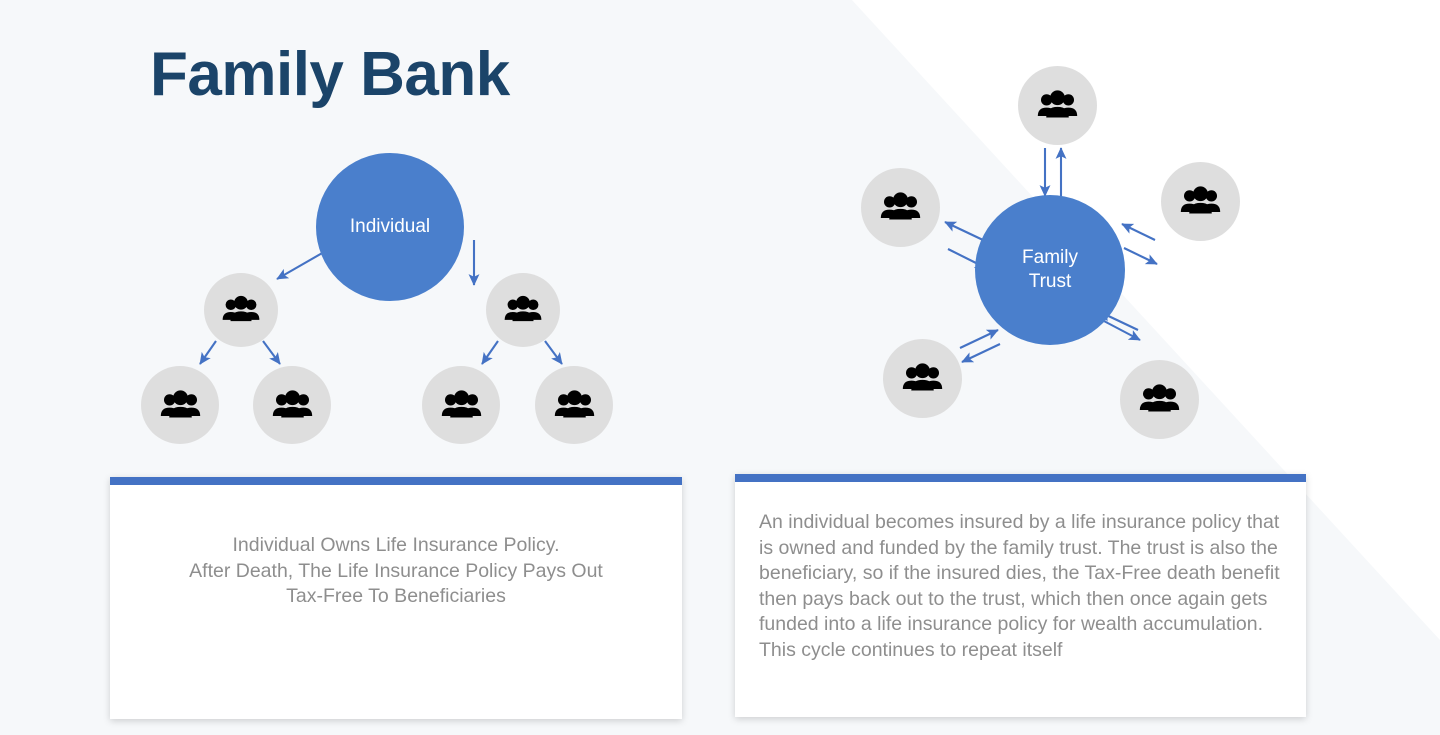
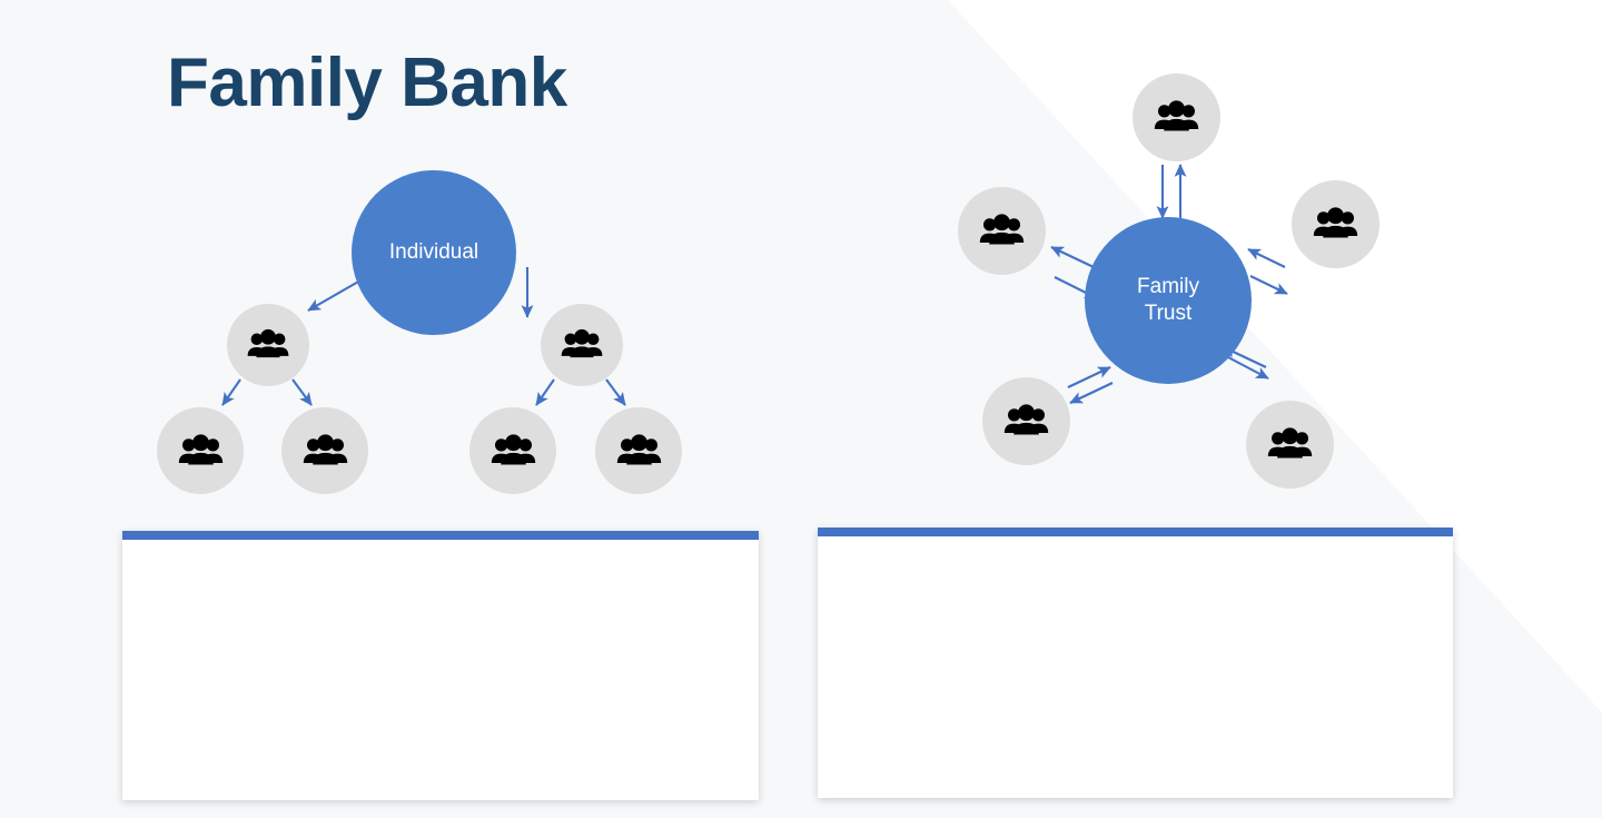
  Family Bank
  Individual
  Family
  Trust
- Individual Owns Life Insurance Policy.
- After Death, The Life Insurance Policy Pays Out
- Tax-Free To Beneficiaries
- An individual becomes insured by a life insurance policy that is owned and funded by the family trust. The trust is also the beneficiary, so if the insured dies, the Tax-Free death benefit then pays back out to the trust, which then once again gets funded into a life insurance policy for wealth accumulation. This cycle continues to repeat itself
